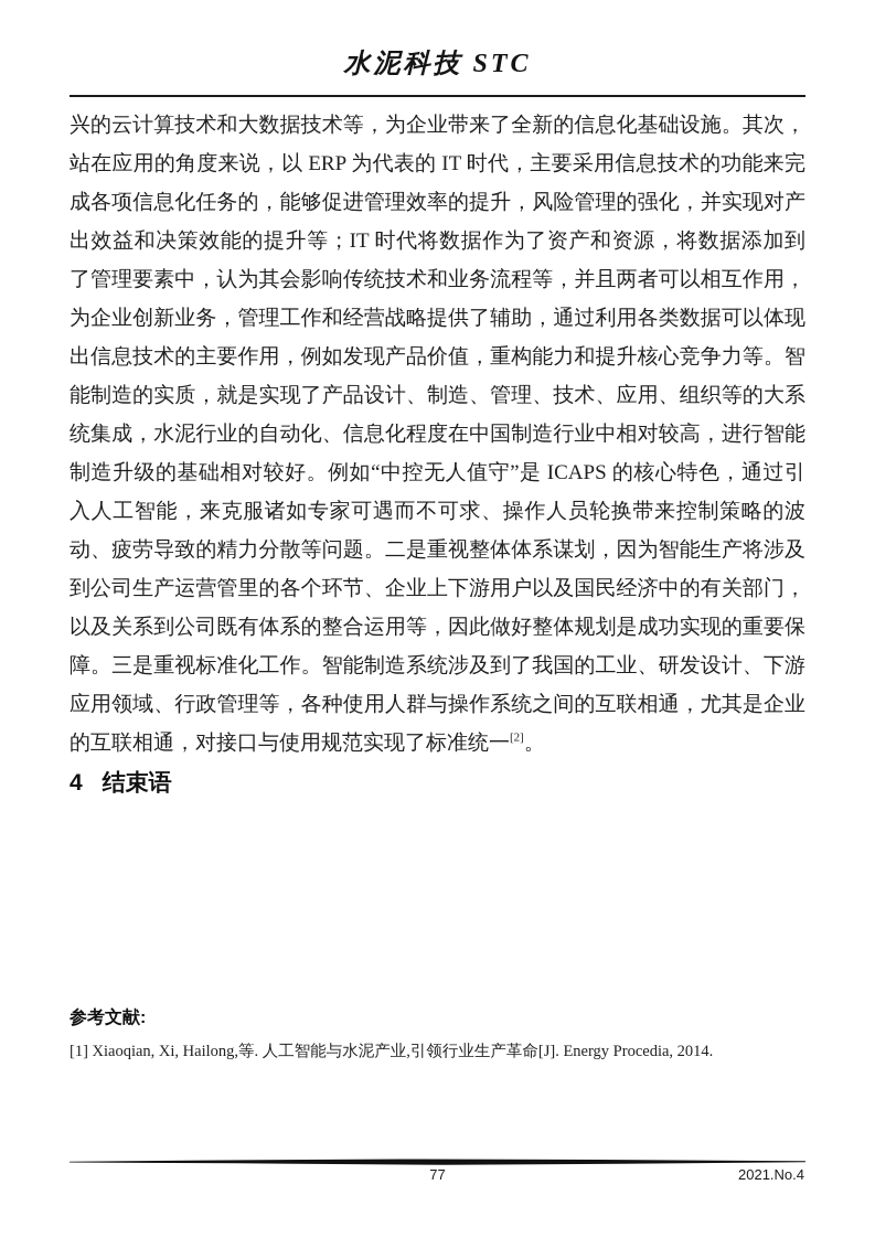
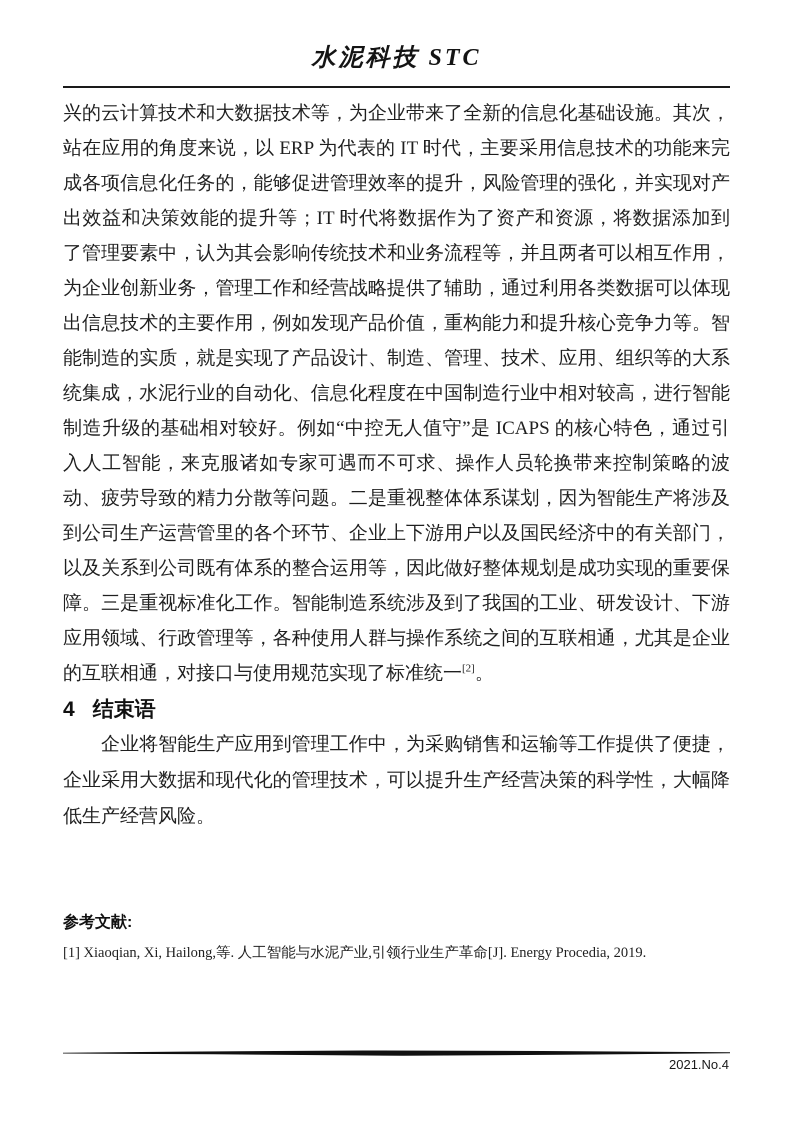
  水泥科技 STC
  兴的云计算技术和大数据技术等，为企业带来了全新的信息化基础设施。其次，站在应用的角度来说，以 ERP 为代表的 IT 时代，主要采用信息技术的功能来完成各项信息化任务的，能够促进管理效率的提升，风险管理的强化，并实现对产出效益和决策效能的提升等；IT 时代将数据作为了资产和资源，将数据添加到了管理要素中，认为其会影响传统技术和业务流程等，并且两者可以相互作用，为企业创新业务，管理工作和经营战略提供了辅助，通过利用各类数据可以体现出信息技术的主要作用，例如发现产品价值，重构能力和提升核心竞争力等。智能制造的实质，就是实现了产品设计、制造、管理、技术、应用、组织等的大系统集成，水泥行业的自动化、信息化程度在中国制造行业中相对较高，进行智能制造升级的基础相对较好。例如“中控无人值守”是 ICAPS 的核心特色，通过引入人工智能，来克服诸如专家可遇而不可求、操作人员轮换带来控制策略的波动、疲劳导致的精力分散等问题。二是重视整体体系谋划，因为智能生产将涉及到公司生产运营管里的各个环节、企业上下游用户以及国民经济中的有关部门，以及关系到公司既有体系的整合运用等，因此做好整体规划是成功实现的重要保障。三是重视标准化工作。智能制造系统涉及到了我国的工业、研发设计、下游应用领域、行政管理等，各种使用人群与操作系统之间的互联相通，尤其是企业的互联相通，对接口与使用规范实现了标准统一[2]。
  4 结束语
+ 企业将智能生产应用到管理工作中，为采购销售和运输等工作提供了便捷，企业采用大数据和现代化的管理技术，可以提升生产经营决策的科学性，大幅降低生产经营风险。
  参考文献:
- [1] Xiaoqian, Xi, Hailong,等. 人工智能与水泥产业,引领行业生产革命[J]. Energy Procedia, 2014.
+ [1] Xiaoqian, Xi, Hailong,等. 人工智能与水泥产业,引领行业生产革命[J]. Energy Procedia, 2019.
- 77
  2021.No.4
